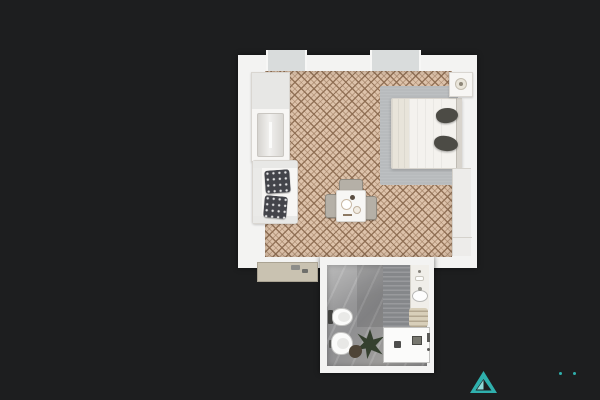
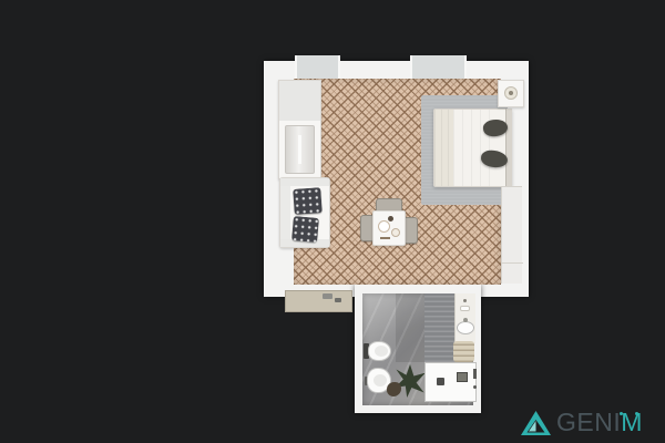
+ GENIM
